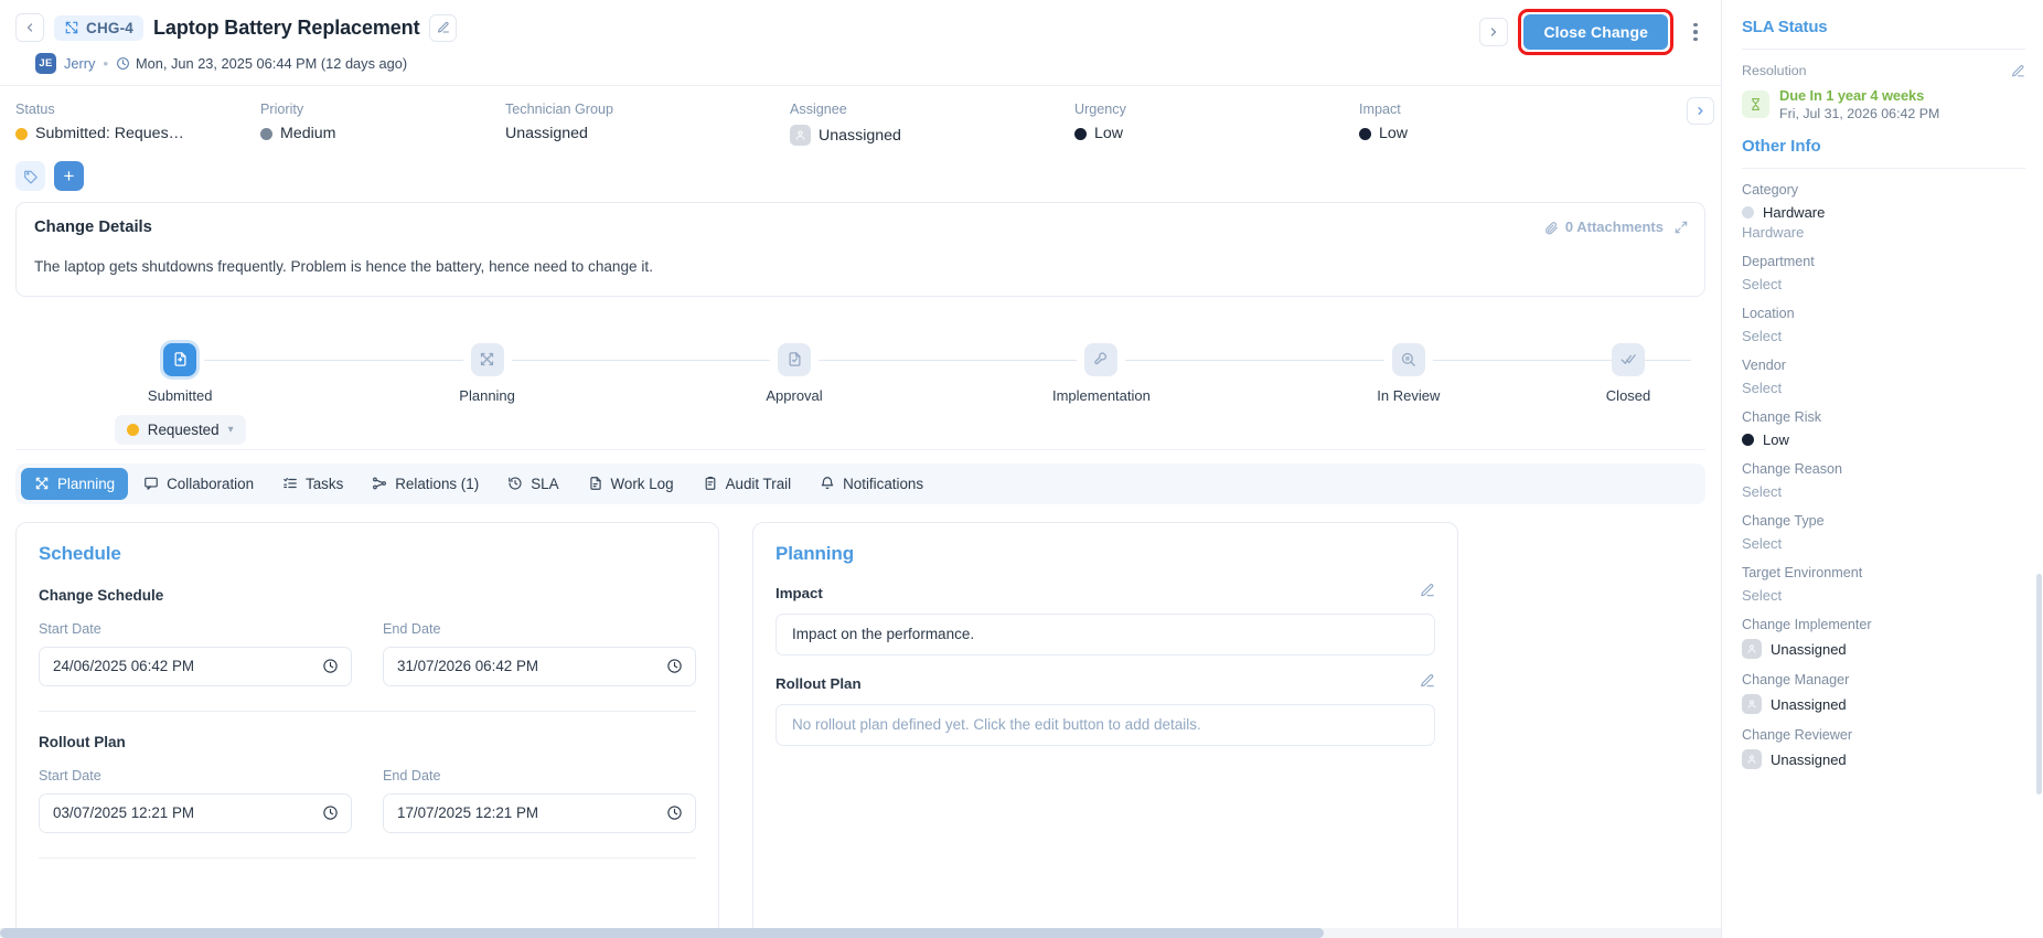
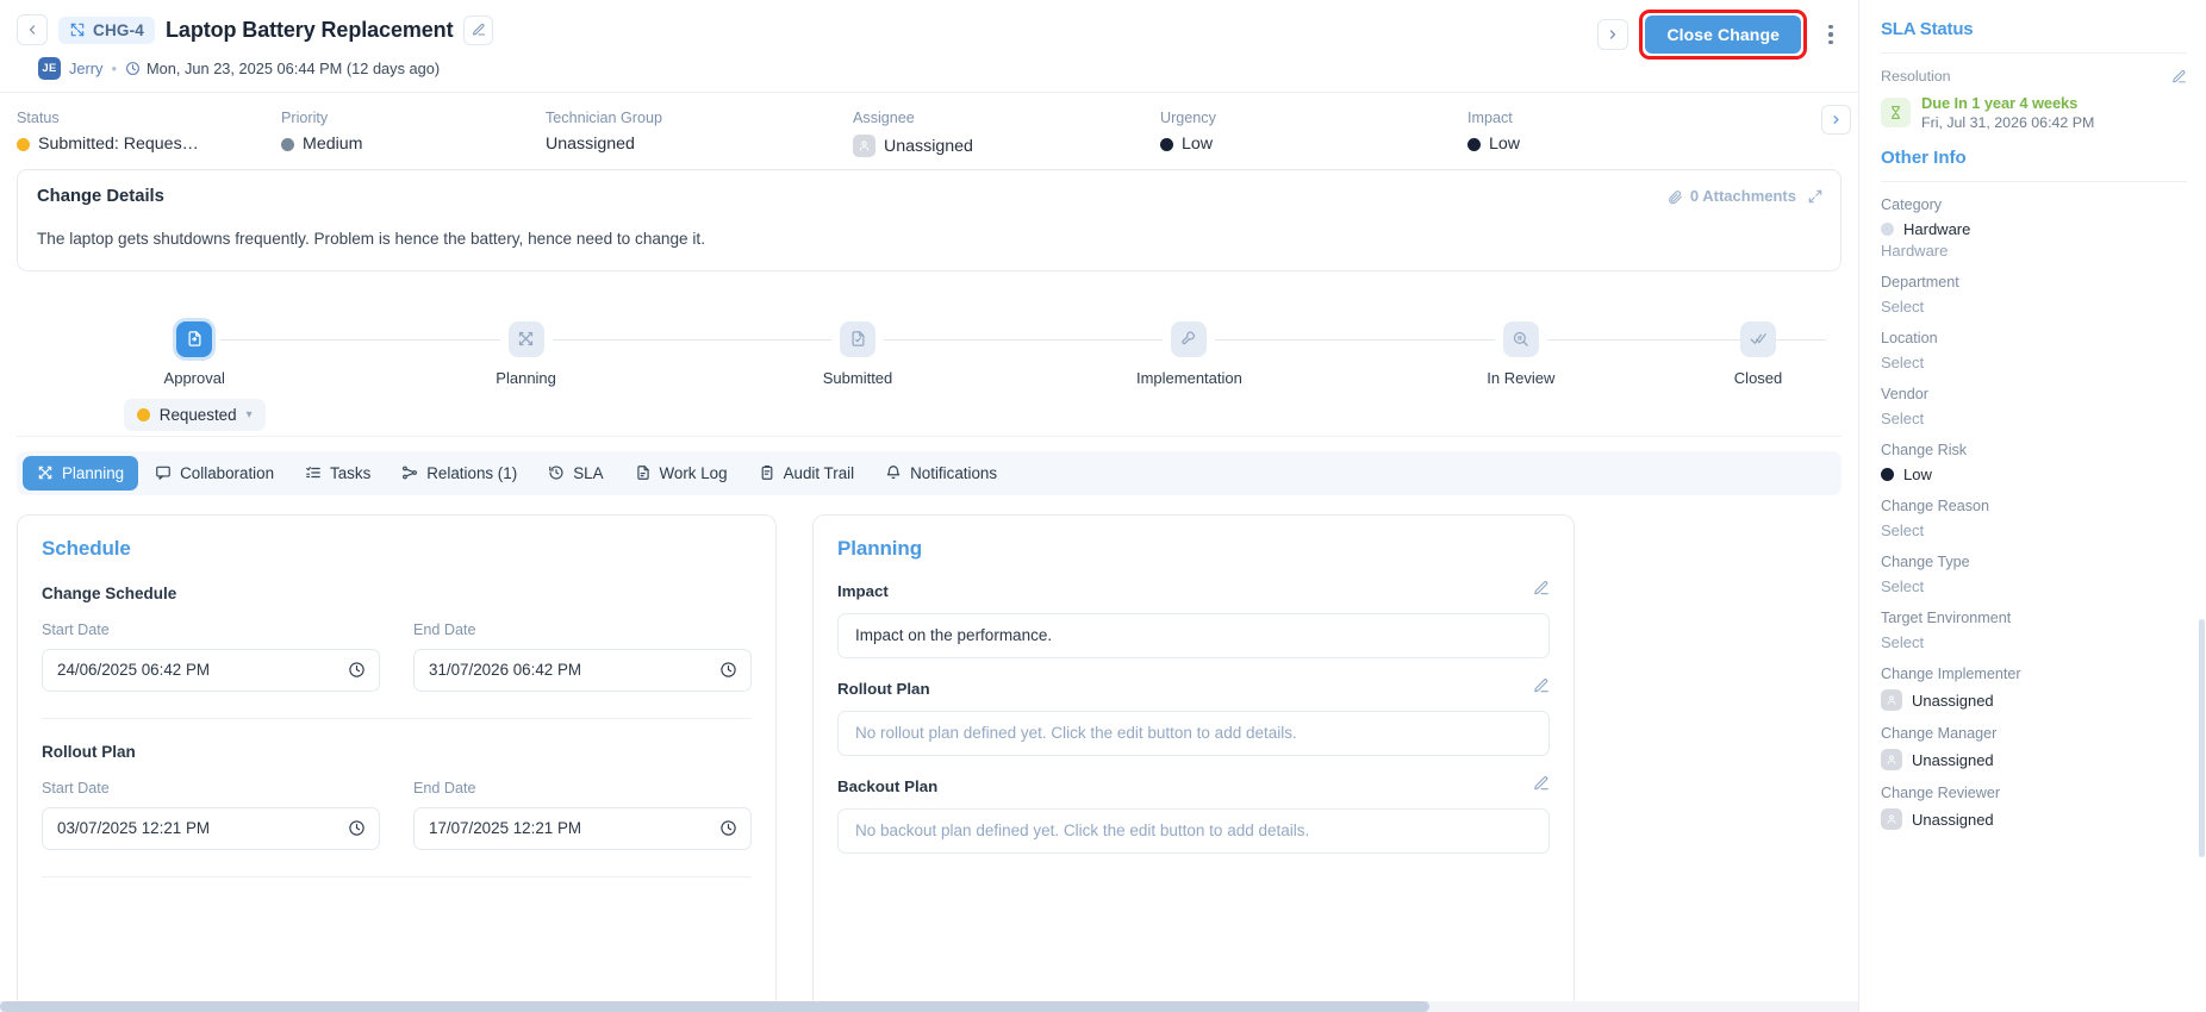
  CHG-4
  Laptop Battery Replacement
  JE
  Jerry
  •
  Mon, Jun 23, 2025 06:44 PM (12 days ago)
  Close Change
  Status
  Submitted: Reques…
  Priority
  Medium
  Technician Group
  Unassigned
  Assignee
  Unassigned
  Urgency
  Low
  Impact
  Low
- +
  Change Details
  0 Attachments
  The laptop gets shutdowns frequently. Problem is hence the battery, hence need to change it.
- Submitted
+ Approval
  Requested
  ▾
  Planning
- Approval
+ Submitted
  Implementation
  In Review
  Closed
  Planning
  Collaboration
  Tasks
  Relations (1)
  SLA
  Work Log
  Audit Trail
  Notifications
  Schedule
  Change Schedule
  Start Date
  24/06/2025 06:42 PM
  End Date
  31/07/2026 06:42 PM
  Rollout Plan
  Start Date
  03/07/2025 12:21 PM
  End Date
  17/07/2025 12:21 PM
  Planning
  Impact
  Impact on the performance.
  Rollout Plan
  No rollout plan defined yet. Click the edit button to add details.
+ Backout Plan
+ No backout plan defined yet. Click the edit button to add details.
  SLA Status
  Resolution
  Due In 1 year 4 weeks
  Fri, Jul 31, 2026 06:42 PM
  Other Info
  Category
  Hardware
  Hardware
  Department
  Select
  Location
  Select
  Vendor
  Select
  Change Risk
  Low
  Change Reason
  Select
  Change Type
  Select
  Target Environment
  Select
  Change Implementer
  Unassigned
  Change Manager
  Unassigned
  Change Reviewer
  Unassigned
